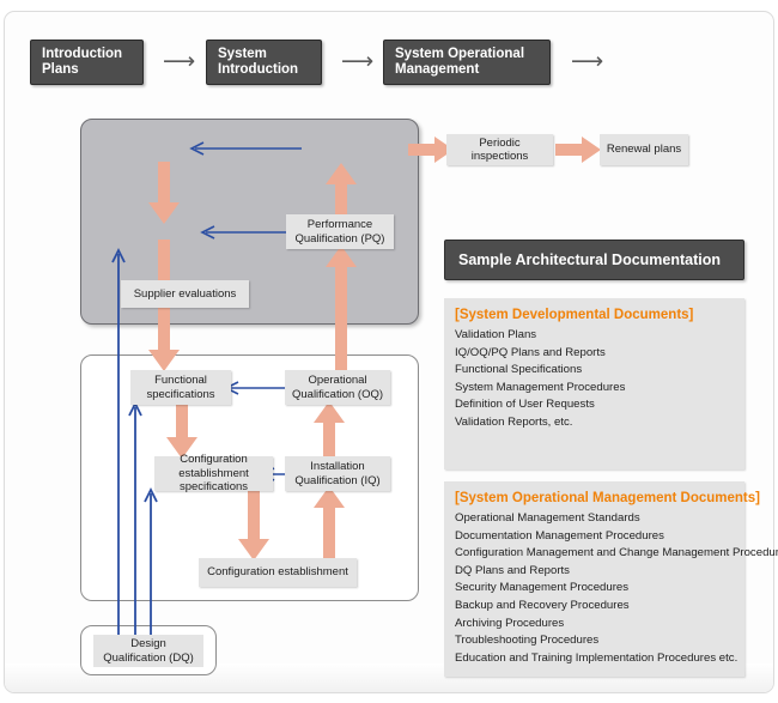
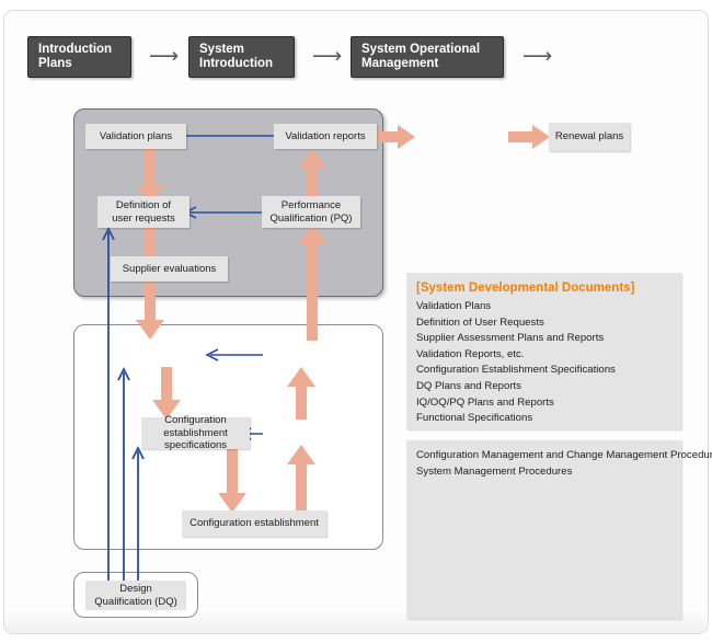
  Introduction
  Plans
  ⟶
  System
  Introduction
  ⟶
  System Operational
  Management
  ⟶
+ Validation plans
+ Validation reports
+ Definition of
+ user requests
  Performance
  Qualification (PQ)
  Supplier evaluations
- Functional
- specifications
- Operational
- Qualification (OQ)
  Configuration
  establishment specifications
- Installation
- Qualification (IQ)
  Configuration establishment
  Design
  Qualification (DQ)
- Periodic inspections
  Renewal plans
- Sample Architectural Documentation
  [System Developmental Documents]
  Validation Plans
- IQ/OQ/PQ Plans and Reports
+ Definition of User Requests
+ Supplier Assessment Plans and Reports
- Functional Specifications
+ Validation Reports, etc.
+ Configuration Establishment Specifications
- System Management Procedures
+ DQ Plans and Reports
- Definition of User Requests
+ IQ/OQ/PQ Plans and Reports
- Validation Reports, etc.
+ Functional Specifications
- [System Operational Management Documents]
- Operational Management Standards
- Documentation Management Procedures
  Configuration Management and Change Management Procedur
- DQ Plans and Reports
+ System Management Procedures
- Security Management Procedures
- Backup and Recovery Procedures
- Archiving Procedures
- Troubleshooting Procedures
- Education and Training Implementation Procedures etc.
